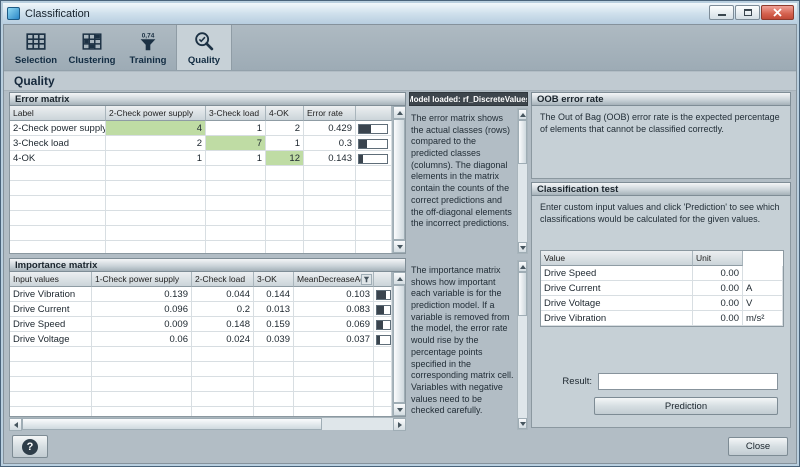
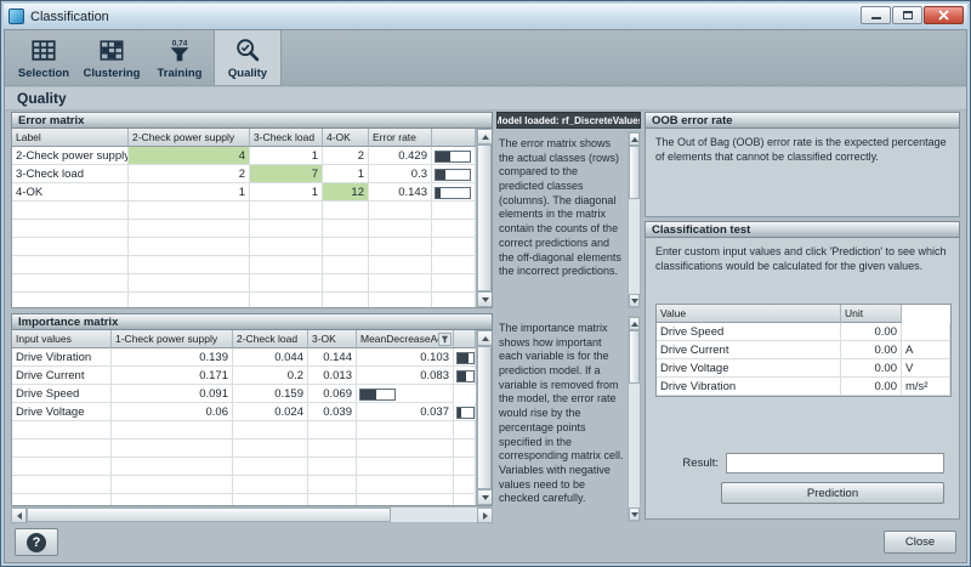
  Classification
  Selection
  Clustering
  Training
  Quality
  Quality
  Error matrix
  Label
  2-Check power supply
  3-Check load
  4-OK
  Error rate
  2-Check power supply
  4
  1
  2
  0.429
  3-Check load
  2
  7
  1
  0.3
  4-OK
  1
  1
  12
  0.143
  Importance matrix
  Input values
  1-Check power supply
  2-Check load
  3-OK
  Drive Vibration
  0.139
  0.044
  0.144
  0.103
  Drive Current
- 0.096
+ 0.171
  0.2
  0.013
  0.083
  Drive Speed
- 0.009
- 0.148
+ 0.091
  0.159
  0.069
  Drive Voltage
  0.06
  0.024
  0.039
  0.037
  Model loaded: rf_DiscreteValues
  The error matrix shows the actual classes (rows) compared to the predicted classes (columns). The diagonal elements in the matrix contain the counts of the correct predictions and the off-diagonal elements the incorrect predictions.
  The importance matrix shows how important each variable is for the prediction model. If a variable is removed from the model, the error rate would rise by the percentage points specified in the corresponding matrix cell. Variables with negative values need to be checked carefully.
  OOB error rate
  The Out of Bag (OOB) error rate is the expected percentage of elements that cannot be classified correctly.
  Classification test
  Enter custom input values and click 'Prediction' to see which classifications would be calculated for the given values.
  Value
  Unit
  Drive Speed
  0.00
  Drive Current
  0.00
  A
  Drive Voltage
  0.00
  V
  Drive Vibration
  0.00
  m/s²
  Result:
  Prediction
  ?
  Close
